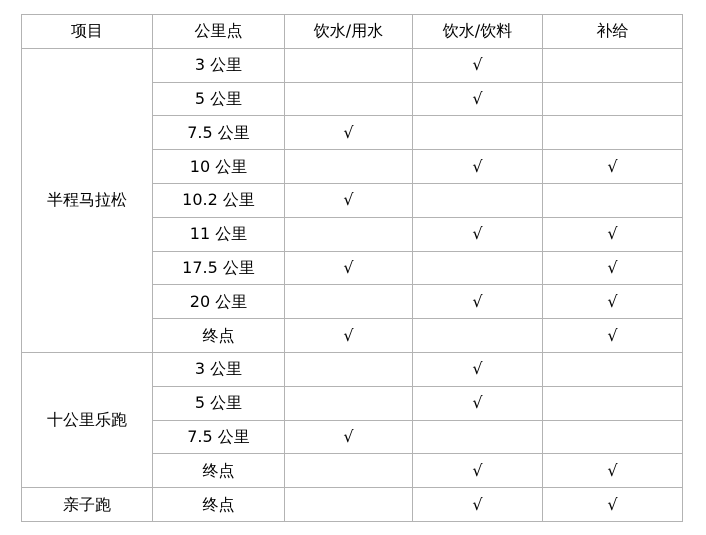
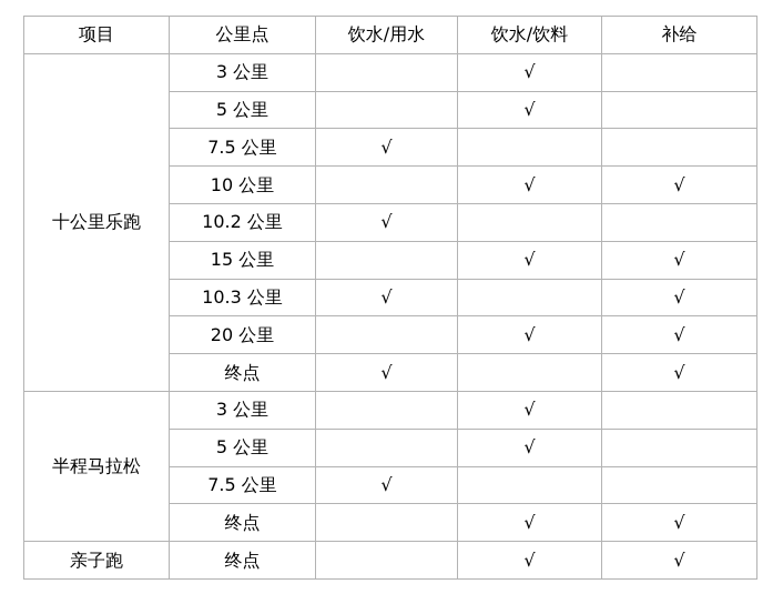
  项目	公里点	饮水/用水	饮水/饮料	补给
- 半程马拉松	3 公里		√
+ 十公里乐跑	3 公里		√
  5 公里		√
  7.5 公里	√
  10 公里		√	√
  10.2 公里	√
- 11 公里		√	√
+ 15 公里		√	√
- 17.5 公里	√		√
+ 10.3 公里	√		√
  20 公里		√	√
  终点	√		√
- 十公里乐跑	3 公里		√
+ 半程马拉松	3 公里		√
  5 公里		√
  7.5 公里	√
  终点		√	√
  亲子跑	终点		√	√
